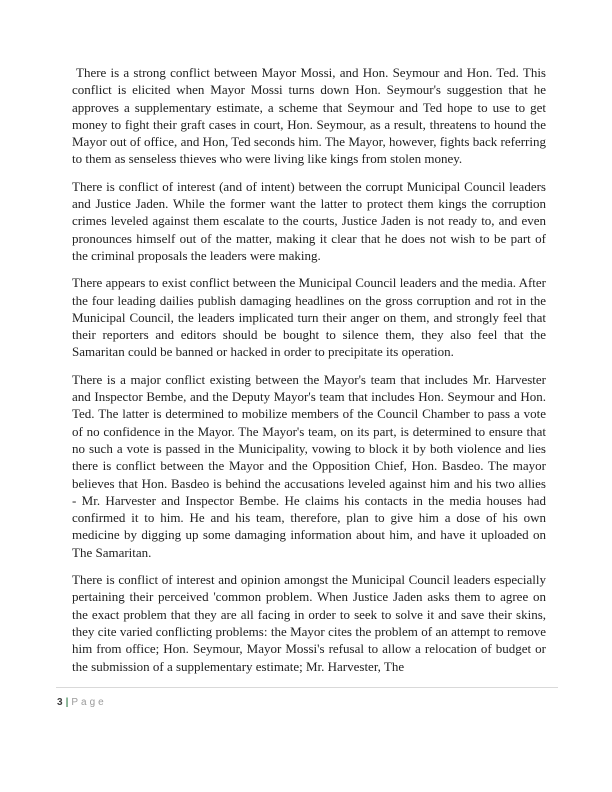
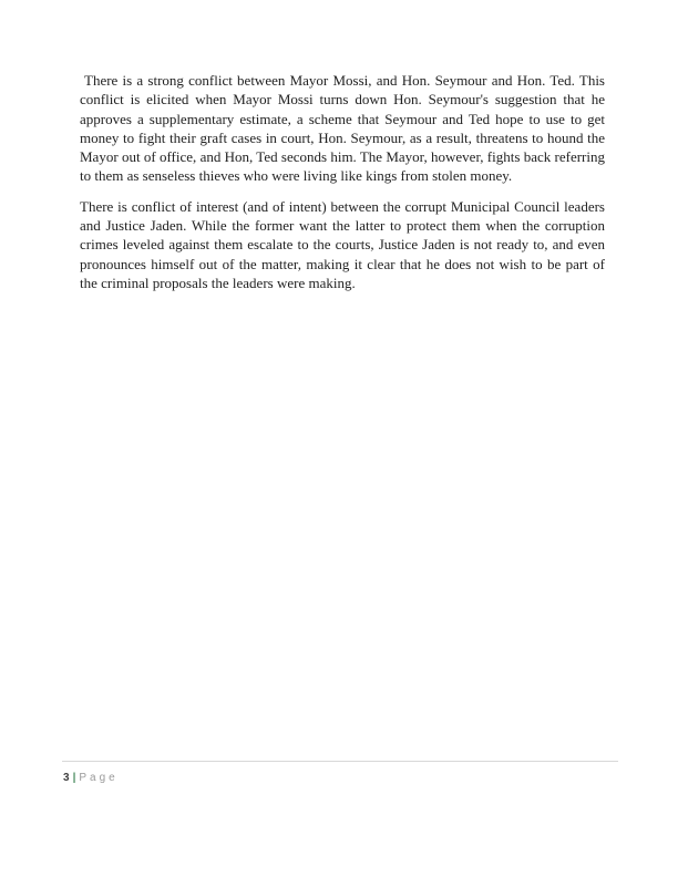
  There is a strong conflict between Mayor Mossi, and Hon. Seymour and Hon. Ted. This conflict is elicited when Mayor Mossi turns down Hon. Seymour's suggestion that he approves a supplementary estimate, a scheme that Seymour and Ted hope to use to get money to fight their graft cases in court, Hon. Seymour, as a result, threatens to hound the Mayor out of office, and Hon, Ted seconds him. The Mayor, however, fights back referring to them as senseless thieves who were living like kings from stolen money.
- There is conflict of interest (and of intent) between the corrupt Municipal Council leaders and Justice Jaden. While the former want the latter to protect them kings the corruption crimes leveled against them escalate to the courts, Justice Jaden is not ready to, and even pronounces himself out of the matter, making it clear that he does not wish to be part of the criminal proposals the leaders were making.
+ There is conflict of interest (and of intent) between the corrupt Municipal Council leaders and Justice Jaden. While the former want the latter to protect them when the corruption crimes leveled against them escalate to the courts, Justice Jaden is not ready to, and even pronounces himself out of the matter, making it clear that he does not wish to be part of the criminal proposals the leaders were making.
- There appears to exist conflict between the Municipal Council leaders and the media. After the four leading dailies publish damaging headlines on the gross corruption and rot in the Municipal Council, the leaders implicated turn their anger on them, and strongly feel that their reporters and editors should be bought to silence them, they also feel that the Samaritan could be banned or hacked in order to precipitate its operation.
- There is a major conflict existing between the Mayor's team that includes Mr. Harvester and Inspector Bembe, and the Deputy Mayor's team that includes Hon. Seymour and Hon. Ted. The latter is determined to mobilize members of the Council Chamber to pass a vote of no confidence in the Mayor. The Mayor's team, on its part, is determined to ensure that no such a vote is passed in the Municipality, vowing to block it by both violence and lies there is conflict between the Mayor and the Opposition Chief, Hon. Basdeo. The mayor believes that Hon. Basdeo is behind the accusations leveled against him and his two allies - Mr. Harvester and Inspector Bembe. He claims his contacts in the media houses had confirmed it to him. He and his team, therefore, plan to give him a dose of his own medicine by digging up some damaging information about him, and have it uploaded on The Samaritan.
- There is conflict of interest and opinion amongst the Municipal Council leaders especially pertaining their perceived 'common problem. When Justice Jaden asks them to agree on the exact problem that they are all facing in order to seek to solve it and save their skins, they cite varied conflicting problems: the Mayor cites the problem of an attempt to remove him from office; Hon. Seymour, Mayor Mossi's refusal to allow a relocation of budget or the submission of a supplementary estimate; Mr. Harvester, The
  3 | Page
